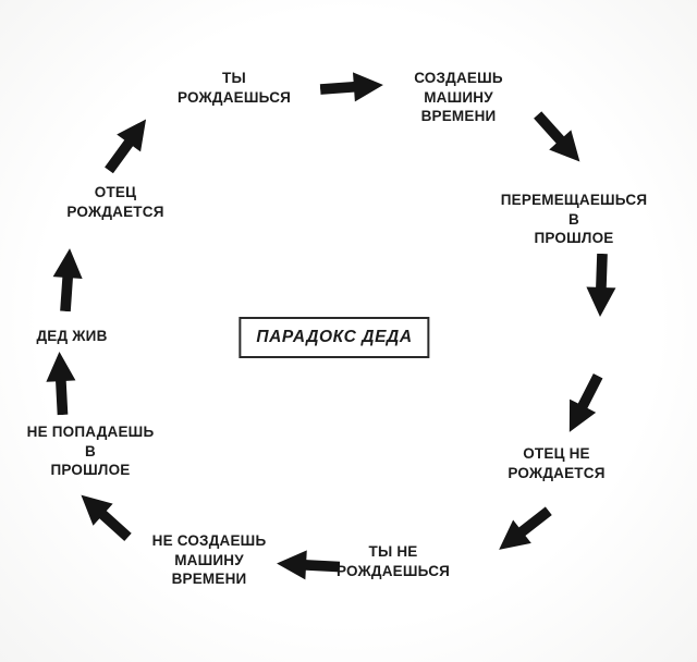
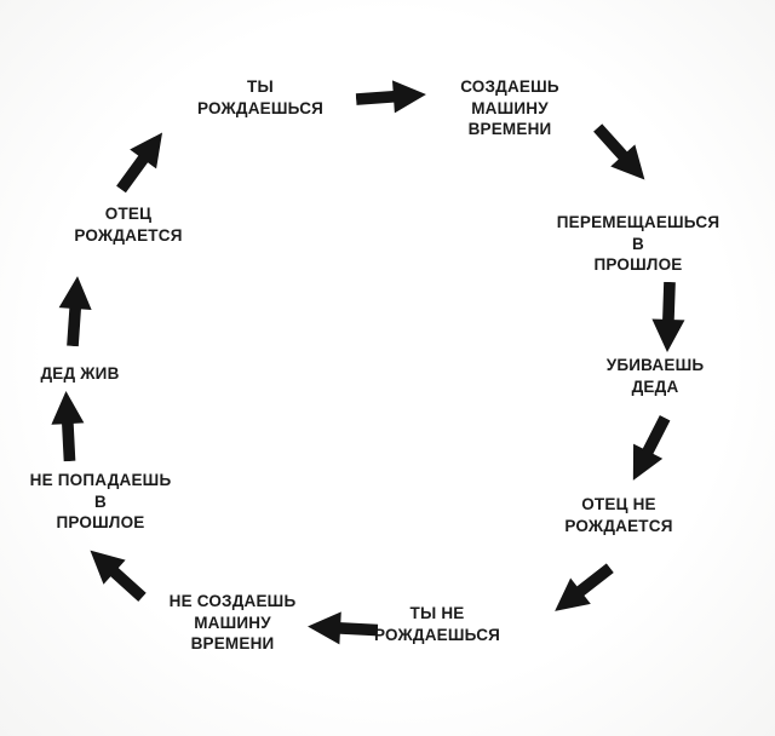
  ТЫ
  РОЖДАЕШЬСЯ
  СОЗДАЕШЬ
  МАШИНУ
  ВРЕМЕНИ
  ПЕРЕМЕЩАЕШЬСЯ
  В
  ПРОШЛОЕ
+ УБИВАЕШЬ
+ ДЕДА
  ОТЕЦ НЕ
  РОЖДАЕТСЯ
  ТЫ НЕ
  РОЖДАЕШЬСЯ
  НЕ СОЗДАЕШЬ
  МАШИНУ
  ВРЕМЕНИ
  НЕ ПОПАДАЕШЬ
  В
  ПРОШЛОЕ
  ДЕД ЖИВ
  ОТЕЦ
  РОЖДАЕТСЯ
- ПАРАДОКС ДЕДА
